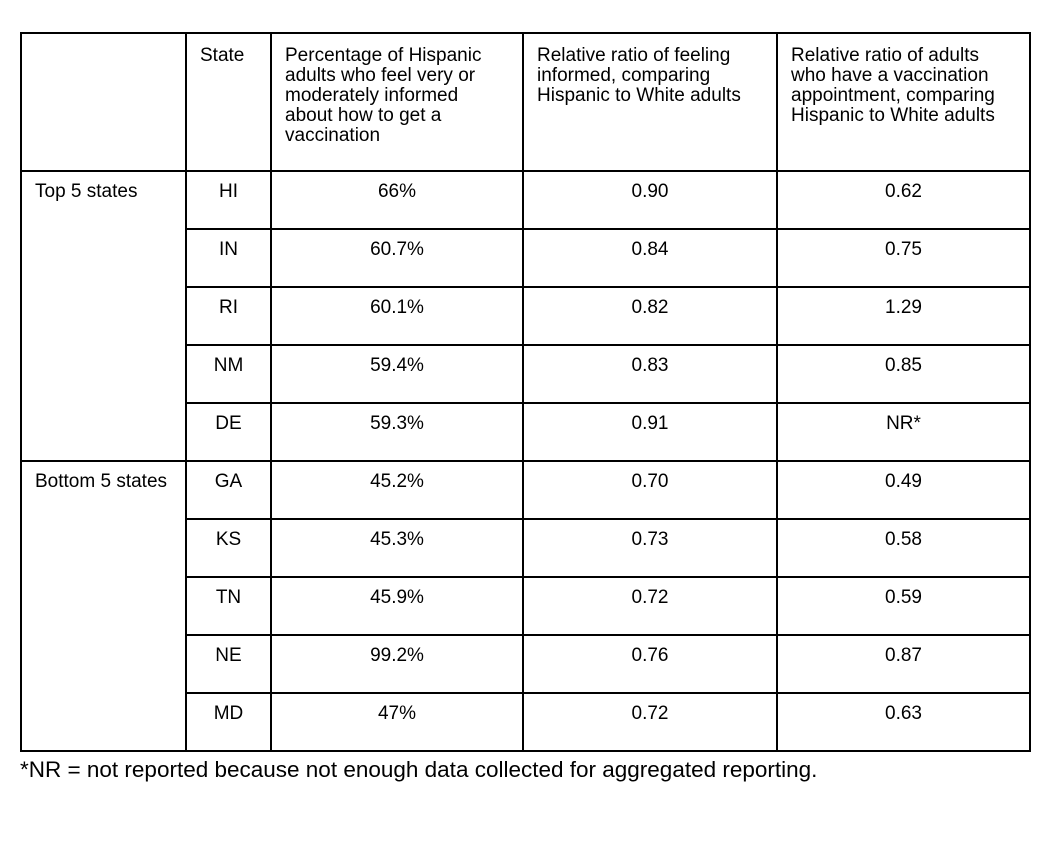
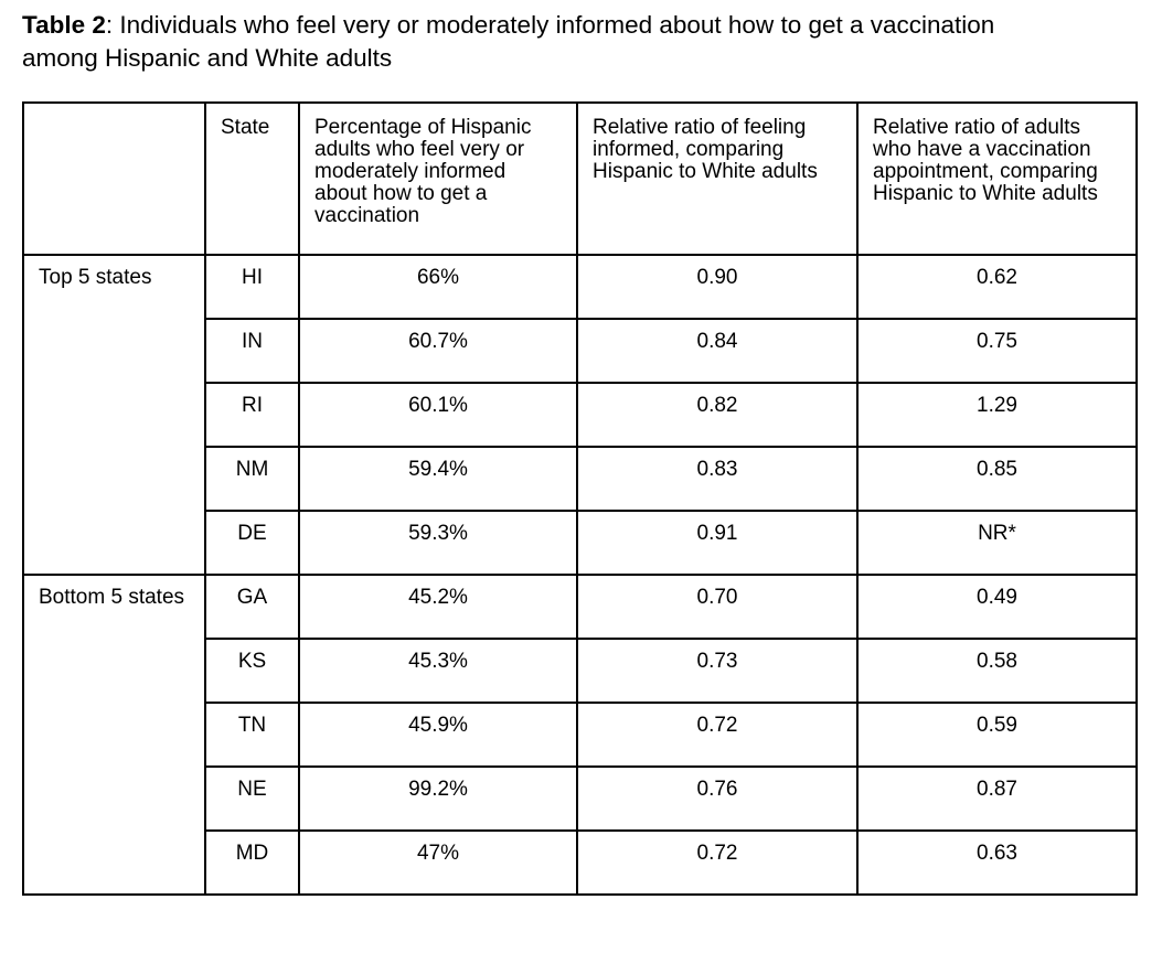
+ Table 2: Individuals who feel very or moderately informed about how to get a vaccination among Hispanic and White adults
  	State	Percentage of Hispanic adults who feel very or moderately informed about how to get a vaccination	Relative ratio of feeling informed, comparing Hispanic to White adults	Relative ratio of adults who have a vaccination appointment, comparing Hispanic to White adults
  Top 5 states	HI	66%	0.90	0.62
  IN	60.7%	0.84	0.75
  RI	60.1%	0.82	1.29
  NM	59.4%	0.83	0.85
  DE	59.3%	0.91	NR*
  Bottom 5 states	GA	45.2%	0.70	0.49
  KS	45.3%	0.73	0.58
  TN	45.9%	0.72	0.59
  NE	99.2%	0.76	0.87
  MD	47%	0.72	0.63
- *NR = not reported because not enough data collected for aggregated reporting.
